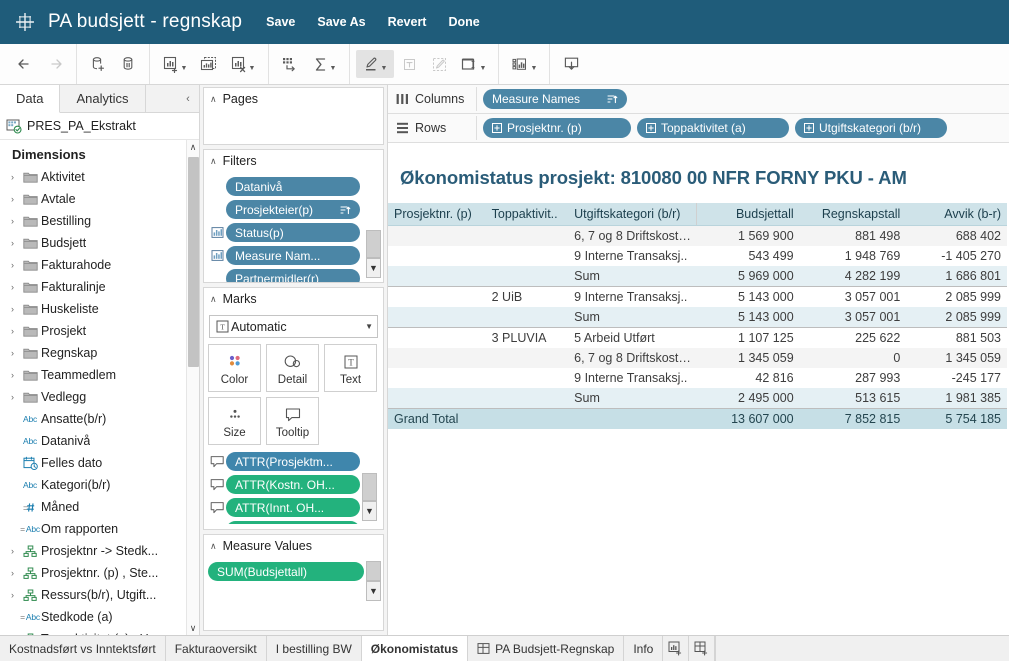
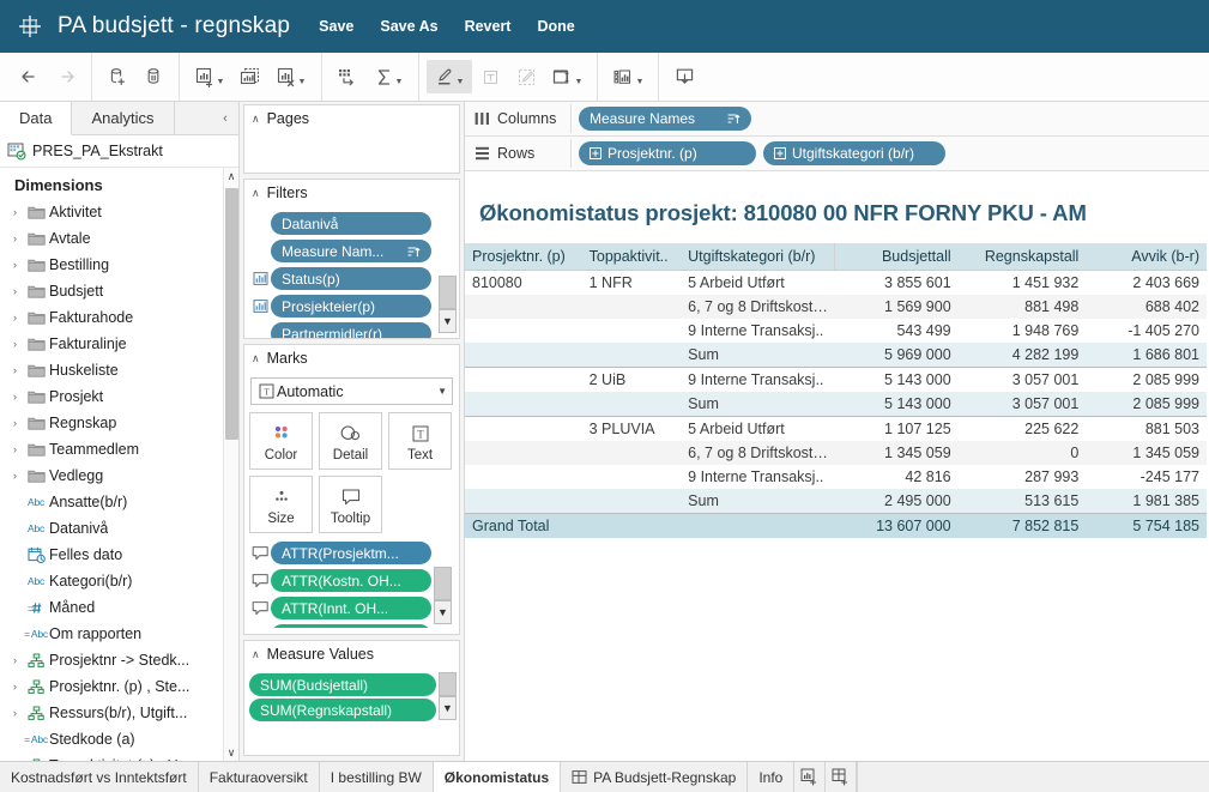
  PA budsjett - regnskap
  Save
  Save As
  Revert
  Done
  Data
  Analytics
  ‹
  PRES_PA_Ekstrakt
  Dimensions
  ›
  Aktivitet
  ›
  Avtale
  ›
  Bestilling
  ›
  Budsjett
  ›
  Fakturahode
  ›
  Fakturalinje
  ›
  Huskeliste
  ›
  Prosjekt
  ›
  Regnskap
  ›
  Teammedlem
  ›
  Vedlegg
  Abc
  Ansatte(b/r)
  Abc
  Datanivå
  Felles dato
  Abc
  Kategori(b/r)
  =
  Måned
  Abc
  Om rapporten
  ›
  Prosjektnr -> Stedk...
  ›
  Prosjektnr. (p) , Ste...
  ›
  Ressurs(b/r), Utgift...
  Abc
  Stedkode (a)
  ∧
  ∨
  ∧
  Pages
  ∧
  Filters
  Datanivå
- Prosjekteier(p)
+ Measure Nam...
  Status(p)
- Measure Nam...
+ Prosjekteier(p)
  Partnermidler(r)
  ▼
  ∧
  Marks
  T
  Automatic
  ▼
  Color
  Detail
  T
  Text
  Size
  Tooltip
  ATTR(Prosjektm...
  ATTR(Kostn. OH...
  ATTR(Innt. OH...
  ▼
  ∧
  Measure Values
  SUM(Budsjettall)
+ SUM(Regnskapstall)
  ▼
  Columns
  Measure Names
  Rows
  Prosjektnr. (p)
- Toppaktivitet (a)
  Utgiftskategori (b/r)
  Økonomistatus prosjekt: 810080 00 NFR FORNY PKU - AM
  Prosjektnr. (p)	Toppaktivit..	Utgiftskategori (b/r)	Budsjettall	Regnskapstall	Avvik (b-r)
+ 810080	1 NFR	5 Arbeid Utført	3 855 601	1 451 932	2 403 669
  		6, 7 og 8 Driftskostn..	1 569 900	881 498	688 402
  		9 Interne Transaksj..	543 499	1 948 769	-1 405 270
  		Sum	5 969 000	4 282 199	1 686 801
  	2 UiB	9 Interne Transaksj..	5 143 000	3 057 001	2 085 999
  		Sum	5 143 000	3 057 001	2 085 999
  	3 PLUVIA	5 Arbeid Utført	1 107 125	225 622	881 503
  		6, 7 og 8 Driftskostn..	1 345 059	0	1 345 059
  		9 Interne Transaksj..	42 816	287 993	-245 177
  		Sum	2 495 000	513 615	1 981 385
  Grand Total			13 607 000	7 852 815	5 754 185
  Kostnadsført vs Inntektsført
  Fakturaoversikt
  I bestilling BW
  Økonomistatus
  PA Budsjett-Regnskap
  Info
